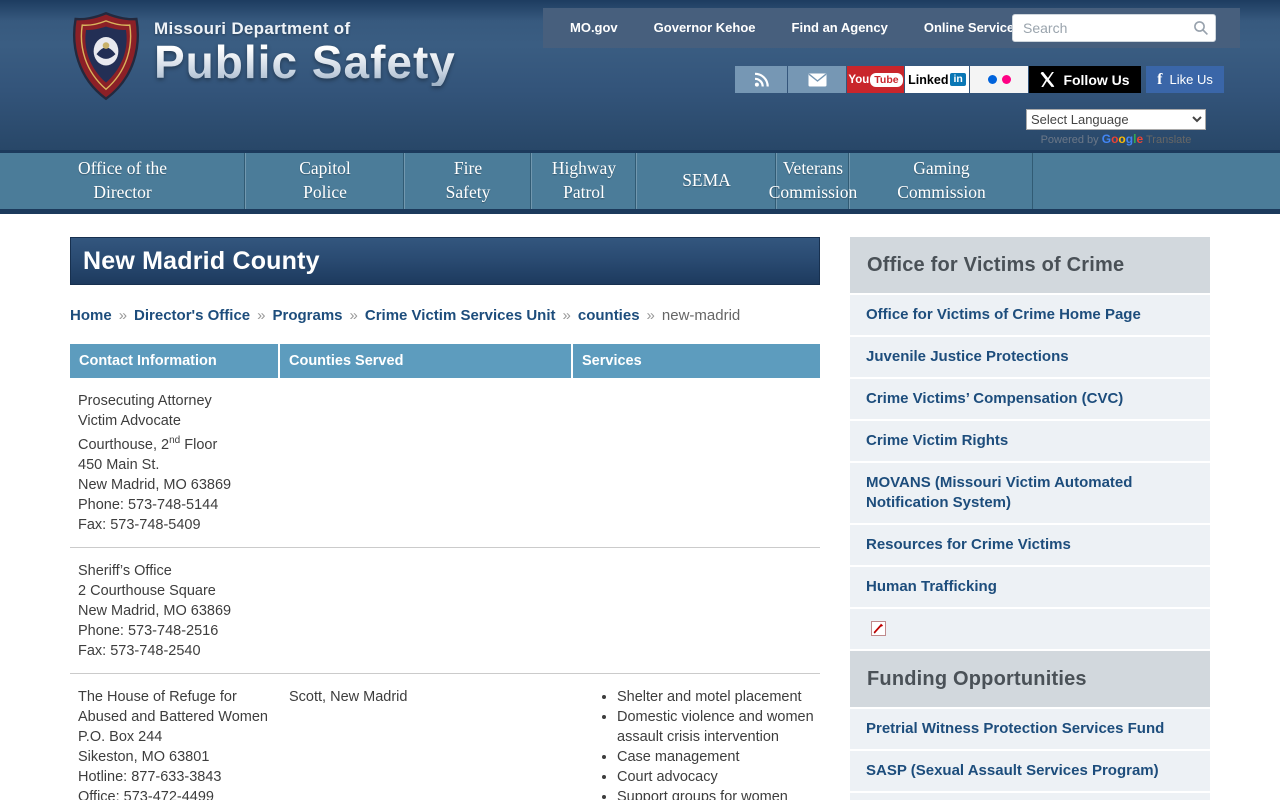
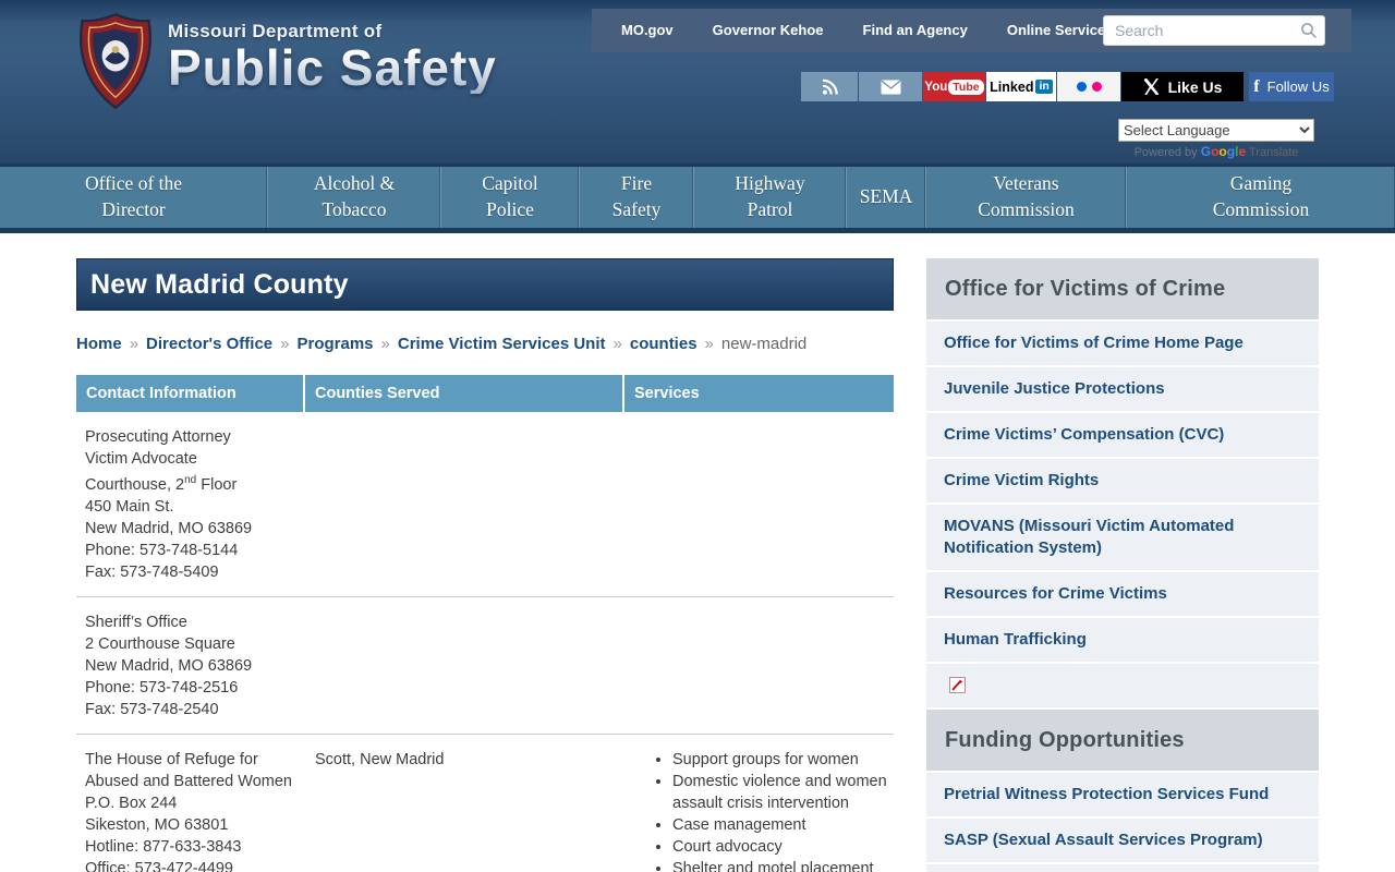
  Missouri Department of
  Public Safety
  MO.gov Governor Kehoe Find an Agency Online Service
  Search
  You
  Tube
  Linked
  in
- Follow Us
+ Like Us
  f
- Like Us
+ Follow Us
  Select Language
  Powered by Google Translate
  Office of the
  Director
+ Alcohol &
+ Tobacco
  Capitol
  Police
  Fire
  Safety
  Highway
  Patrol
  SEMA
  Veterans
  Commission
  Gaming
  Commission
  New Madrid County
  Home » Director's Office » Programs » Crime Victim Services Unit » counties » new-madrid
  Contact Information
  Counties Served
  Services
  Prosecuting Attorney
  Victim Advocate
  Courthouse, 2nd Floor
  450 Main St.
  New Madrid, MO 63869
  Phone: 573-748-5144
  Fax: 573-748-5409
  Sheriff’s Office
  2 Courthouse Square
  New Madrid, MO 63869
  Phone: 573-748-2516
  Fax: 573-748-2540
  The House of Refuge for Abused and Battered Women
  P.O. Box 244
  Sikeston, MO 63801
  Hotline: 877-633-3843
  Office: 573-472-4499
  Scott, New Madrid
- Shelter and motel placement
+ Support groups for women
  Domestic violence and women assault crisis intervention
  Case management
  Court advocacy
- Support groups for women
+ Shelter and motel placement
  Office for Victims of Crime
  Office for Victims of Crime Home Page
  Juvenile Justice Protections
  Crime Victims’ Compensation (CVC)
  Crime Victim Rights
  MOVANS (Missouri Victim Automated Notification System)
  Resources for Crime Victims
  Human Trafficking
  Funding Opportunities
  Pretrial Witness Protection Services Fund
  SASP (Sexual Assault Services Program)
